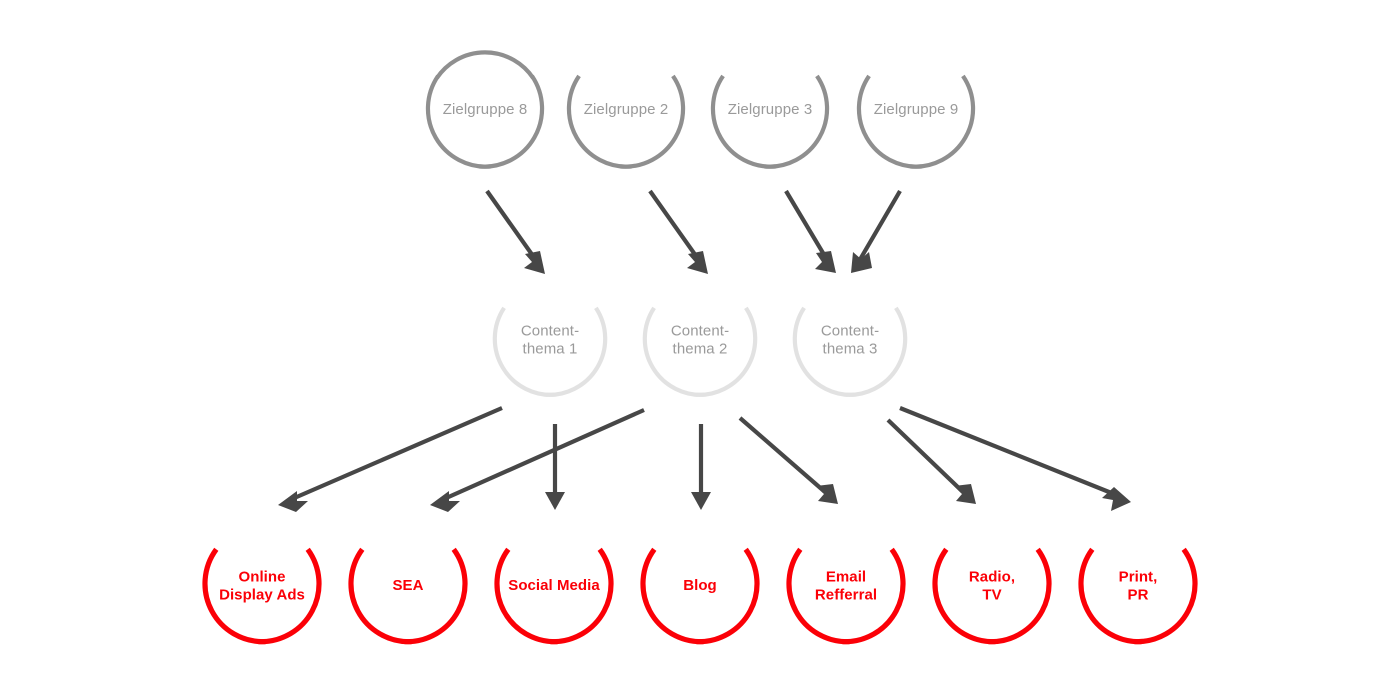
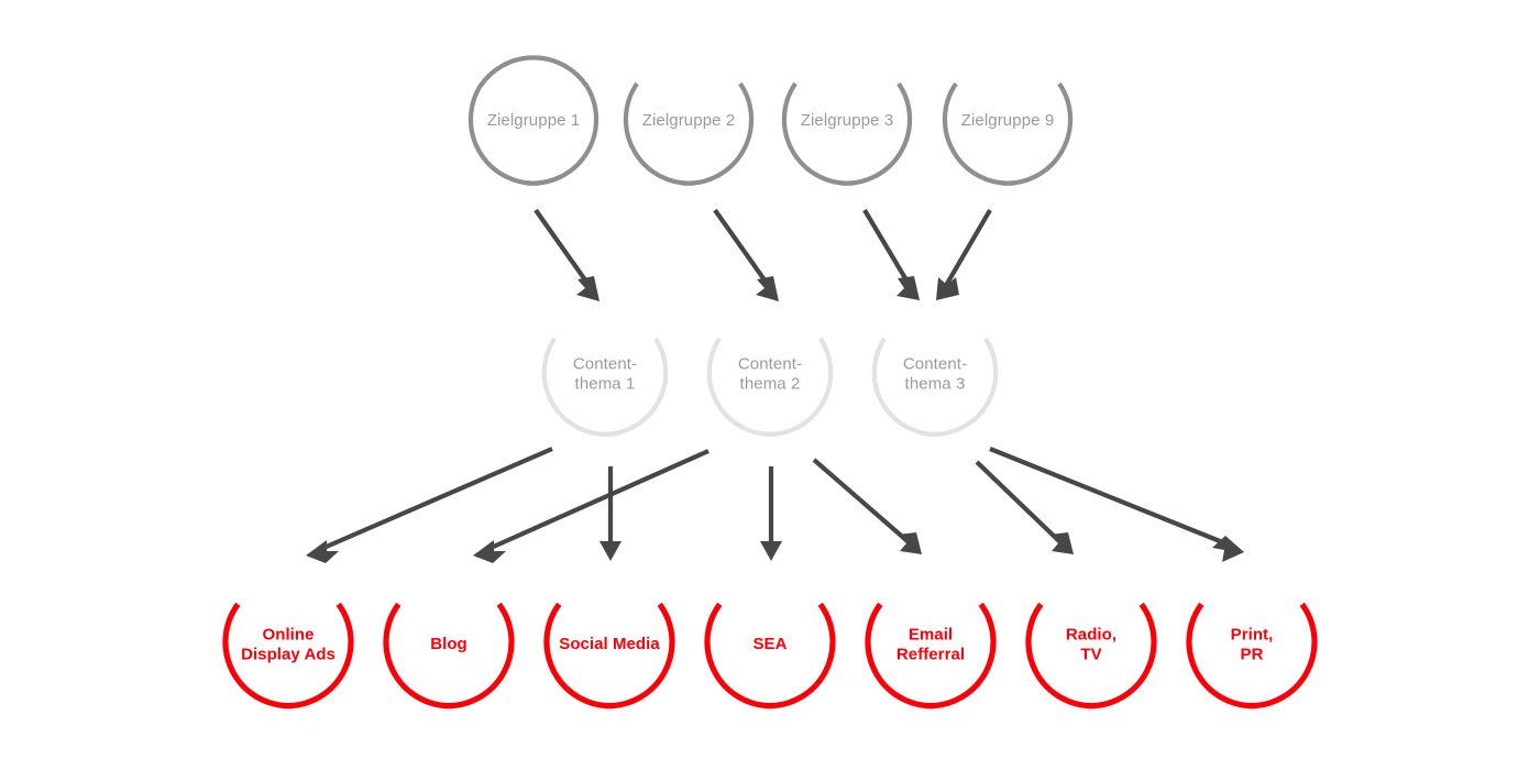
- Zielgruppe 8
+ Zielgruppe 1
  Zielgruppe 2
  Zielgruppe 3
  Zielgruppe 9
  Content-
  thema 1
  Content-
  thema 2
  Content-
  thema 3
  Online
  Display Ads
- SEA
+ Blog
  Social Media
- Blog
+ SEA
  Email
  Refferral
  Radio,
  TV
  Print,
  PR
